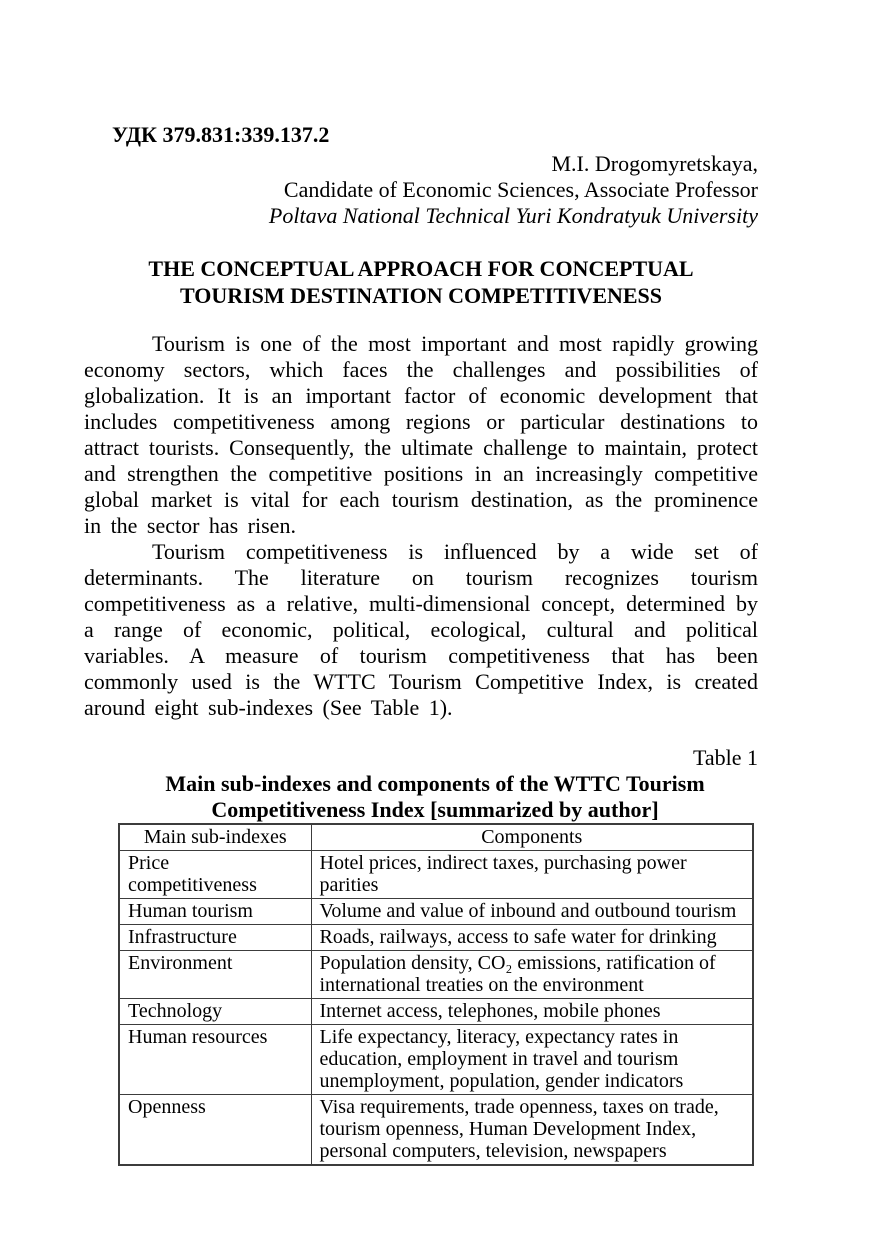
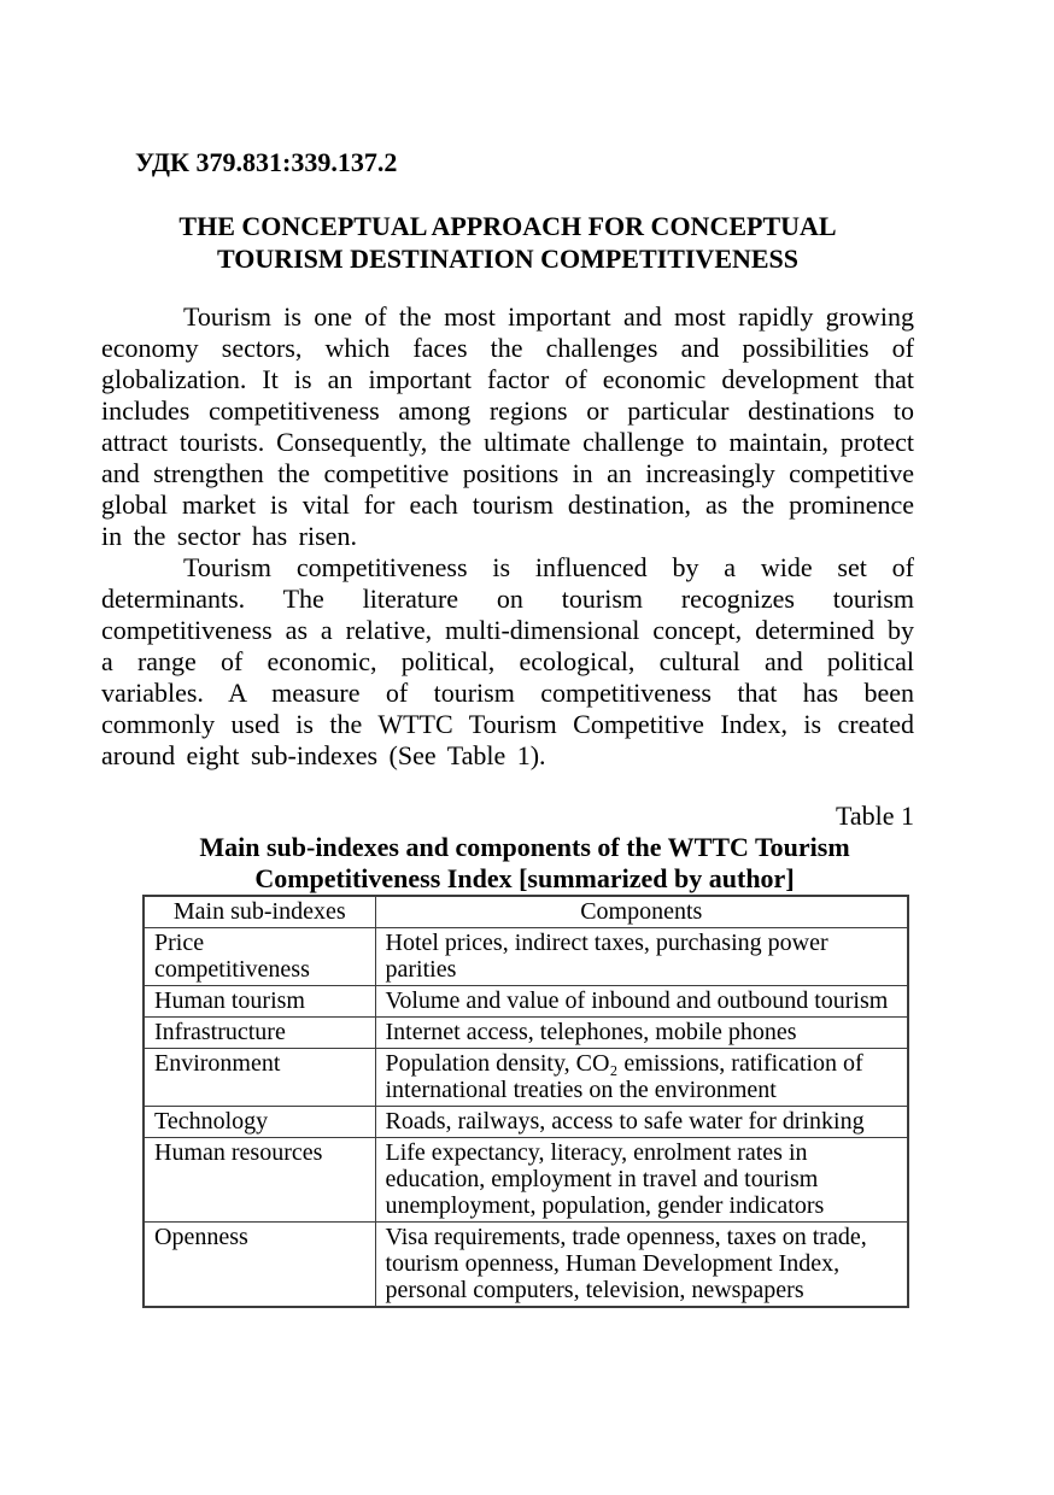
  УДК 379.831:339.137.2
- M.I. Drogomyretskaya,
- Candidate of Economic Sciences, Associate Professor
- Poltava National Technical Yuri Kondratyuk University
  THE CONCEPTUAL APPROACH FOR CONCEPTUAL
  TOURISM DESTINATION COMPETITIVENESS
  Tourism is one of the most important and most rapidly growing economy sectors, which faces the challenges and possibilities of globalization. It is an important factor of economic development that includes competitiveness among regions or particular destinations to attract tourists. Consequently, the ultimate challenge to maintain, protect and strengthen the competitive positions in an increasingly competitive global market is vital for each tourism destination, as the prominence in the sector has risen.
  Tourism competitiveness is influenced by a wide set of determinants. The literature on tourism recognizes tourism competitiveness as a relative, multi-dimensional concept, determined by a range of economic, political, ecological, cultural and political variables. A measure of tourism competitiveness that has been commonly used is the WTTC Tourism Competitive Index, is created around eight sub-indexes (See Table 1).
  Table 1
  Main sub-indexes and components of the WTTC Tourism Competitiveness Index [summarized by author]
  Main sub-indexes	Components
  Price competitiveness	Hotel prices, indirect taxes, purchasing power parities
  Human tourism	Volume and value of inbound and outbound tourism
- Infrastructure	Roads, railways, access to safe water for drinking
+ Infrastructure	Internet access, telephones, mobile phones
  Environment	Population density, CO₂ emissions, ratification of international treaties on the environment
- Technology	Internet access, telephones, mobile phones
+ Technology	Roads, railways, access to safe water for drinking
- Human resources	Life expectancy, literacy, expectancy rates in education, employment in travel and tourism unemployment, population, gender indicators
+ Human resources	Life expectancy, literacy, enrolment rates in education, employment in travel and tourism unemployment, population, gender indicators
  Openness	Visa requirements, trade openness, taxes on trade, tourism openness, Human Development Index, personal computers, television, newspapers
